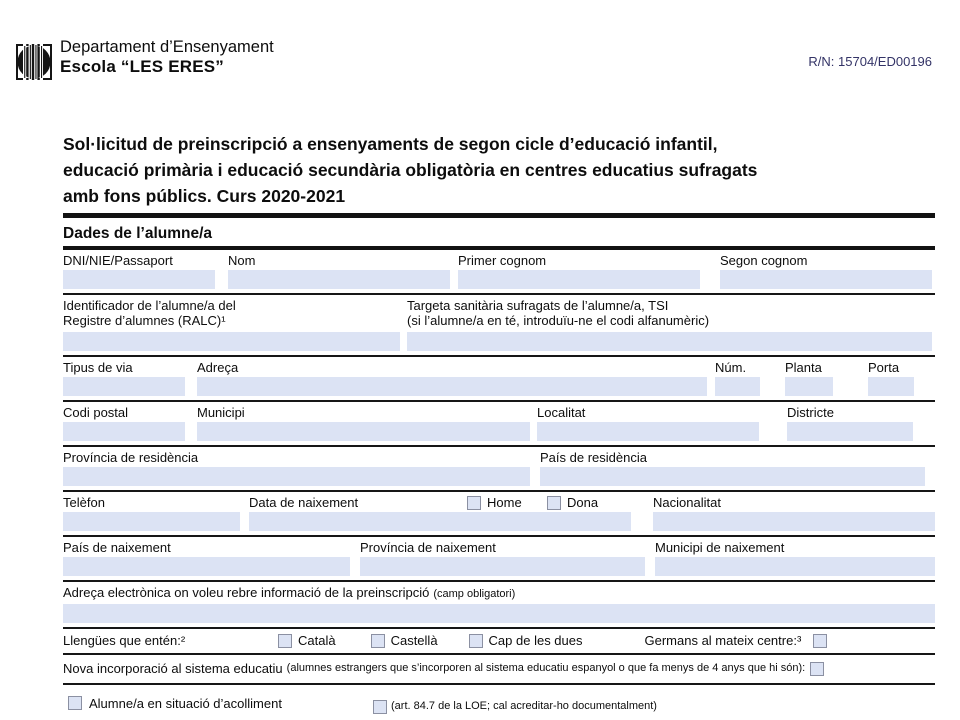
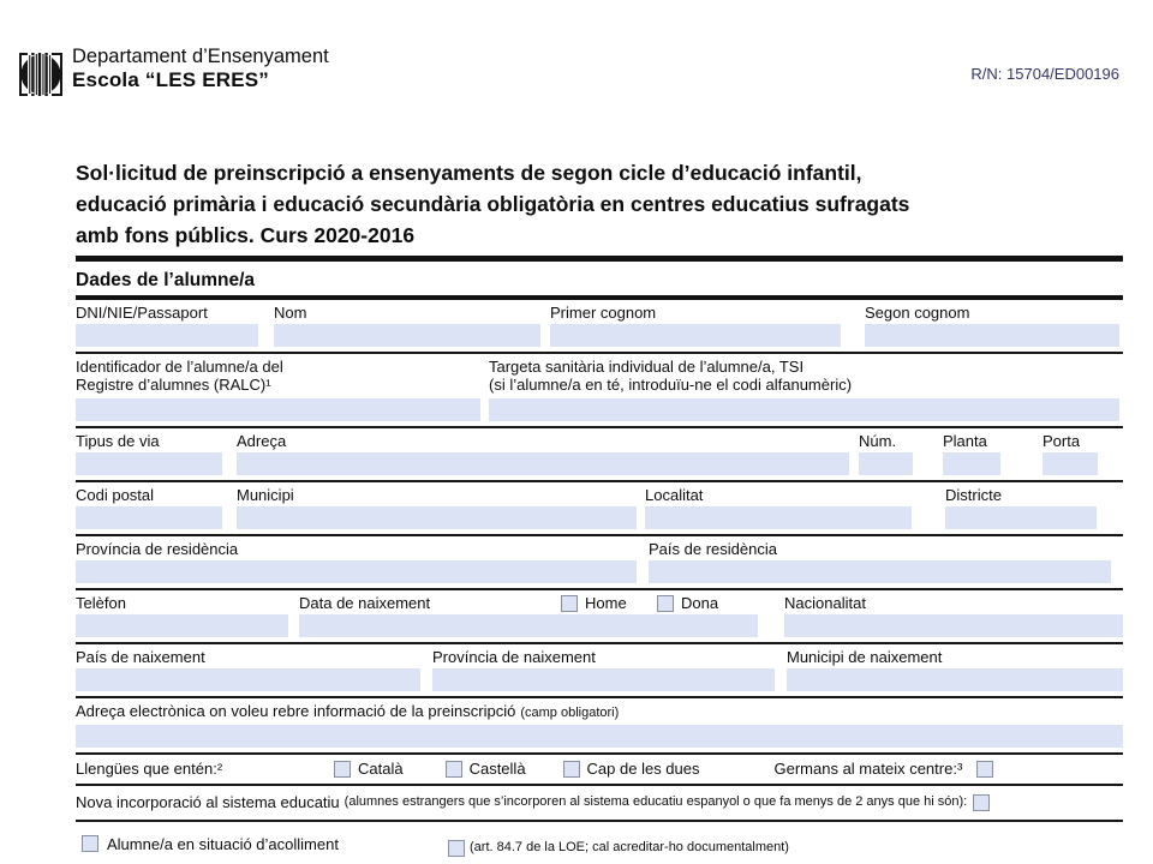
  Departament d’Ensenyament
  Escola “LES ERES”
  R/N: 15704/ED00196
  Sol·licitud de preinscripció a ensenyaments de segon cicle d’educació infantil,
  educació primària i educació secundària obligatòria en centres educatius sufragats
- amb fons públics. Curs 2020-2021
+ amb fons públics. Curs 2020-2016
  Dades de l’alumne/a
  DNI/NIE/Passaport
  Nom
  Primer cognom
  Segon cognom
  Identificador de l’alumne/a del
  Registre d’alumnes (RALC)¹
- Targeta sanitària sufragats de l’alumne/a, TSI
+ Targeta sanitària individual de l’alumne/a, TSI
  (si l’alumne/a en té, introduïu-ne el codi alfanumèric)
  Tipus de via
  Adreça
  Núm.
  Planta
  Porta
  Codi postal
  Municipi
  Localitat
  Districte
  Província de residència
  País de residència
  Telèfon
  Data de naixement
  Home
  Dona
  Nacionalitat
  País de naixement
  Província de naixement
  Municipi de naixement
  Adreça electrònica on voleu rebre informació de la preinscripció
  (camp obligatori)
  Llengües que entén:²
  Català
  Castellà
  Cap de les dues
  Germans al mateix centre:³
  Nova incorporació al sistema educatiu
- (alumnes estrangers que s’incorporen al sistema educatiu espanyol o que fa menys de 4 anys que hi són):
+ (alumnes estrangers que s’incorporen al sistema educatiu espanyol o que fa menys de 2 anys que hi són):
  Alumne/a en situació d’acolliment
  (art. 84.7 de la LOE; cal acreditar-ho documentalment)
